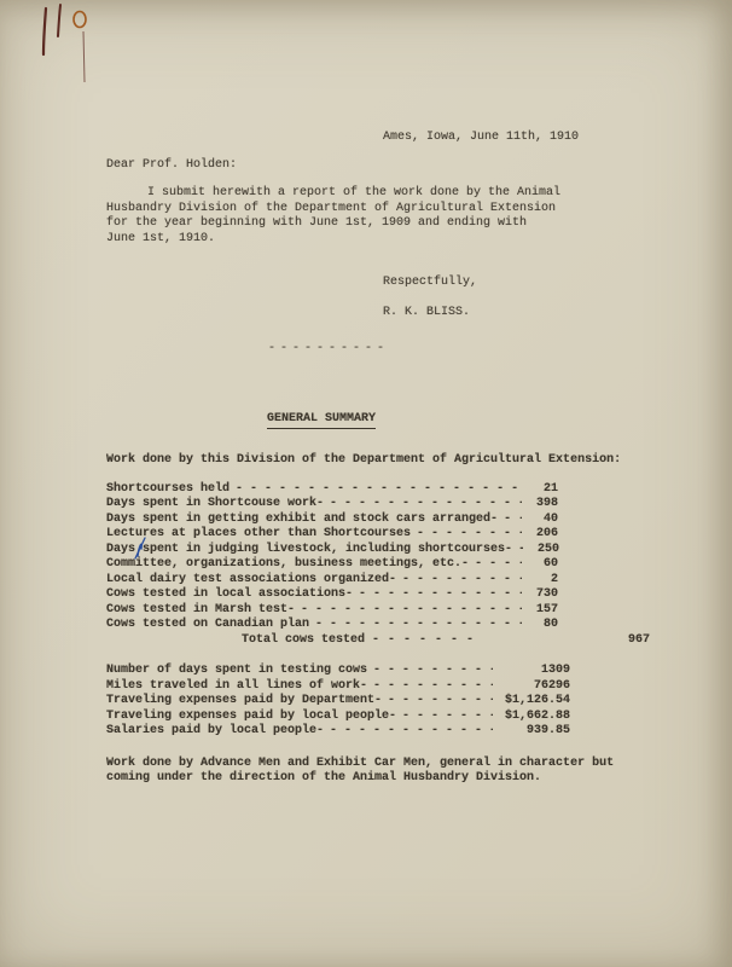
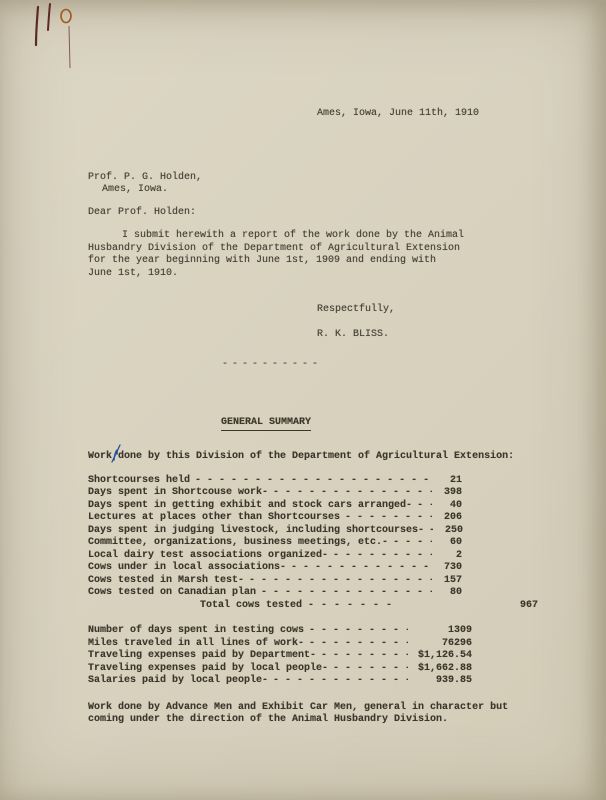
  Ames, Iowa, June 11th, 1910
+ Prof. P. G. Holden,
+ Ames, Iowa.
  Dear Prof. Holden:
  I submit herewith a report of the work done by the Animal
  Husbandry Division of the Department of Agricultural Extension
  for the year beginning with June 1st, 1909 and ending with
  June 1st, 1910.
  Respectfully,
  R. K. BLISS.
  - - - - - - - - - -
  GENERAL SUMMARY
  Work done by this Division of the Department of Agricultural Extension:
  Shortcourses held
  21
  Days spent in Shortcouse work-
  398
  Days spent in getting exhibit and stock cars arranged-
  40
  Lectures at places other than Shortcourses
  206
  Days spent in judging livestock, including shortcourses-
  250
  Committee, organizations, business meetings, etc.-
  60
  Local dairy test associations organized-
  2
- Cows tested in local associations-
+ Cows under in local associations-
  730
  Cows tested in Marsh test-
  157
  Cows tested on Canadian plan
  80
  Total cows tested
  - - - - - - -
  967
  Number of days spent in testing cows
  1309
  Miles traveled in all lines of work-
  76296
  Traveling expenses paid by Department-
  $1,126.54
  Traveling expenses paid by local people-
  $1,662.88
  Salaries paid by local people-
  939.85
  Work done by Advance Men and Exhibit Car Men, general in character but
  coming under the direction of the Animal Husbandry Division.
